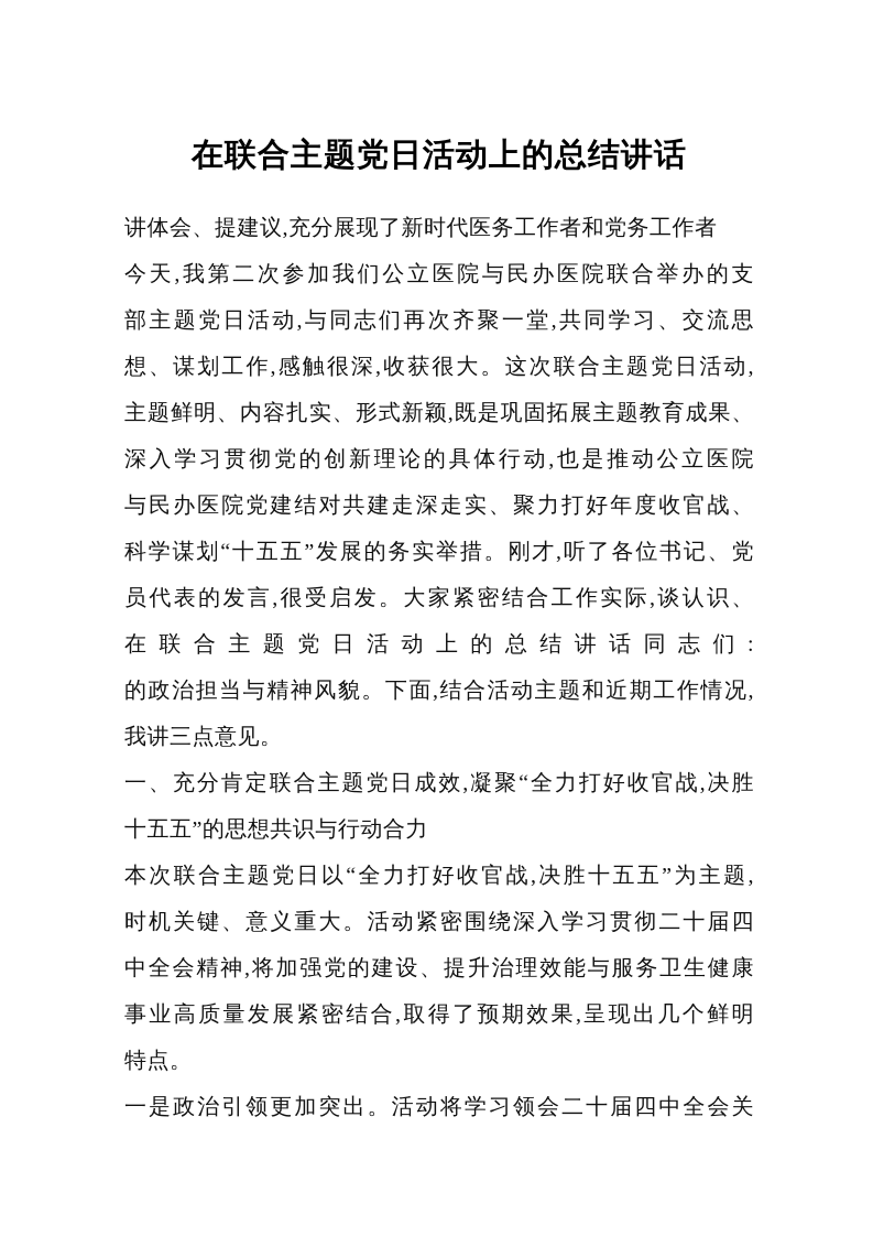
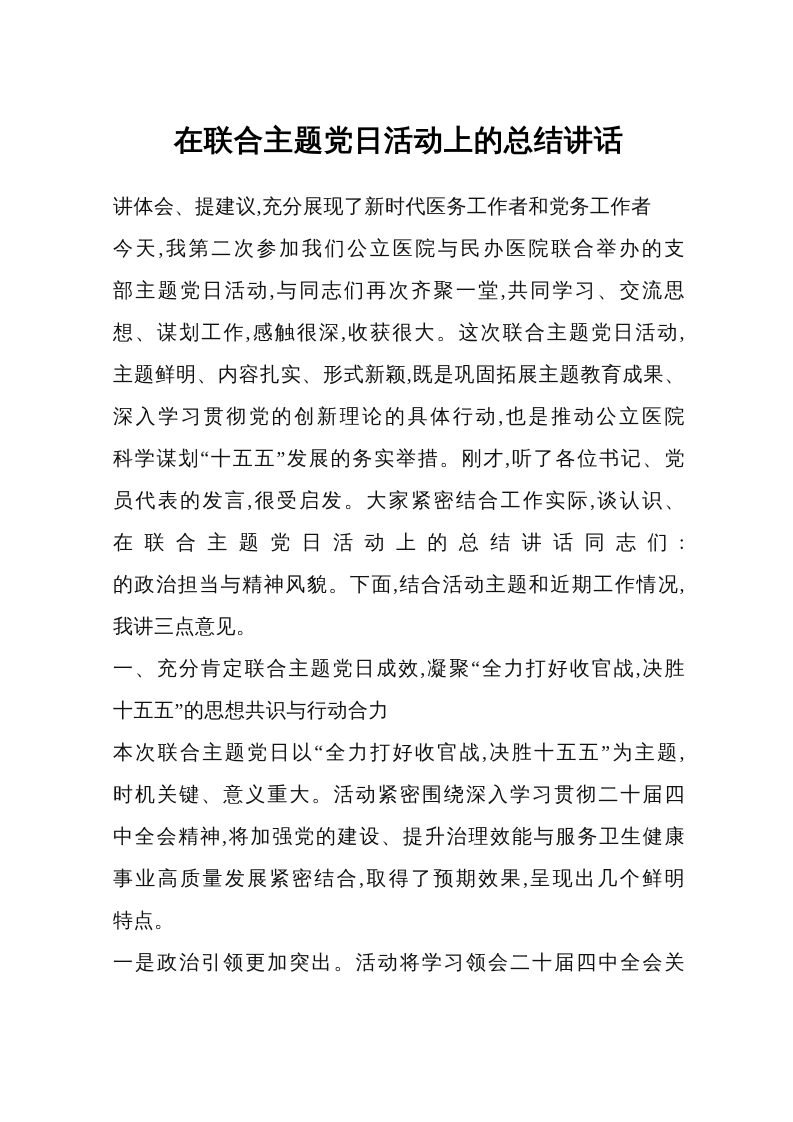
  在联合主题党日活动上的总结讲话
  讲体会、提建议,充分展现了新时代医务工作者和党务工作者
  今天,我第二次参加我们公立医院与民办医院联合举办的支
  部主题党日活动,与同志们再次齐聚一堂,共同学习、交流思
  想、谋划工作,感触很深,收获很大。这次联合主题党日活动,
  主题鲜明、内容扎实、形式新颖,既是巩固拓展主题教育成果、
  深入学习贯彻党的创新理论的具体行动,也是推动公立医院
- 与民办医院党建结对共建走深走实、聚力打好年度收官战、
  科学谋划“十五五”发展的务实举措。刚才,听了各位书记、党
  员代表的发言,很受启发。大家紧密结合工作实际,谈认识、
  在联合主题党日活动上的总结讲话同志们:
  的政治担当与精神风貌。下面,结合活动主题和近期工作情况,
  我讲三点意见。
  一、充分肯定联合主题党日成效,凝聚“全力打好收官战,决胜
  十五五”的思想共识与行动合力
  本次联合主题党日以“全力打好收官战,决胜十五五”为主题,
  时机关键、意义重大。活动紧密围绕深入学习贯彻二十届四
  中全会精神,将加强党的建设、提升治理效能与服务卫生健康
  事业高质量发展紧密结合,取得了预期效果,呈现出几个鲜明
  特点。
  一是政治引领更加突出。活动将学习领会二十届四中全会关
